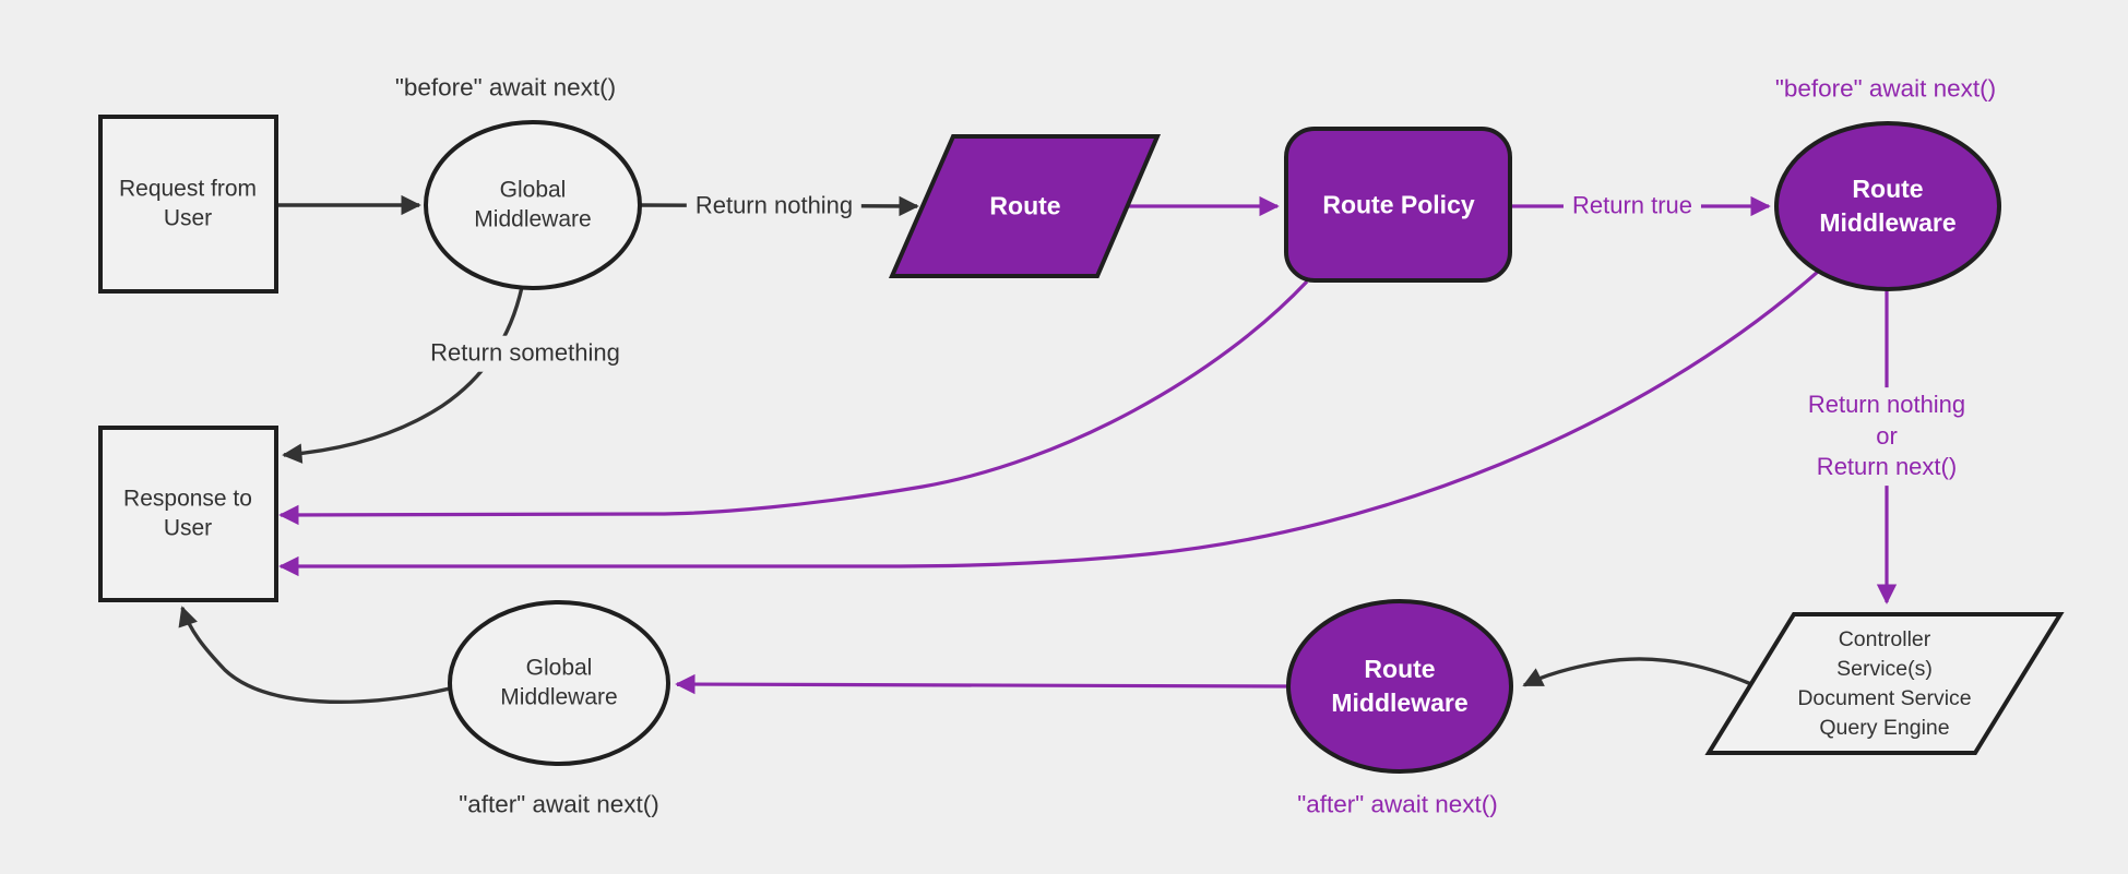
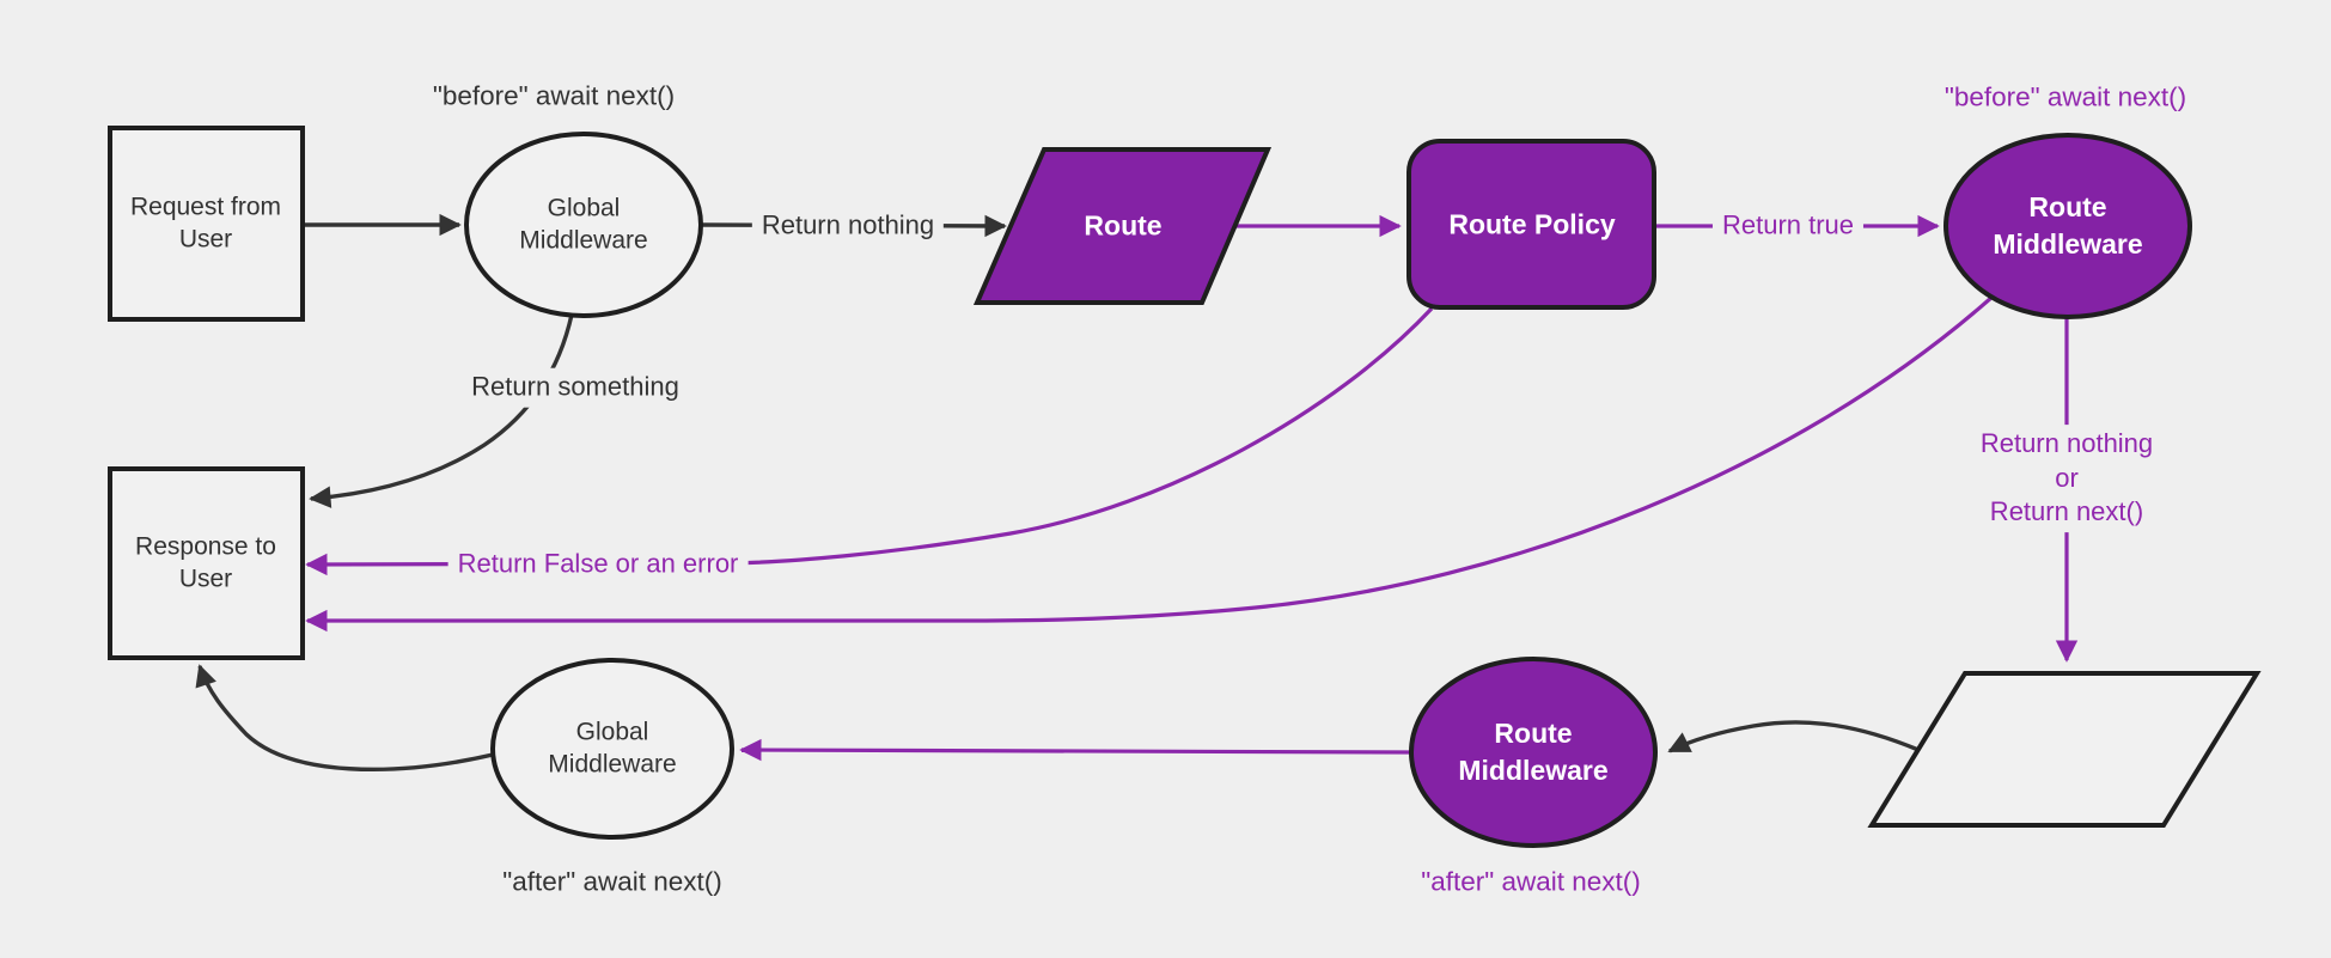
  Request from
  User
  Global
  Middleware
  Route
  Route Policy
  Route
  Middleware
- Controller
- Service(s)
- Document Service
- Query Engine
  Route
  Middleware
  Global
  Middleware
  Response to
  User
  "before" await next()
  "before" await next()
  Return nothing
  Return true
  Return something
+ Return False or an error
  Return nothing
  or
  Return next()
  "after" await next()
  "after" await next()
